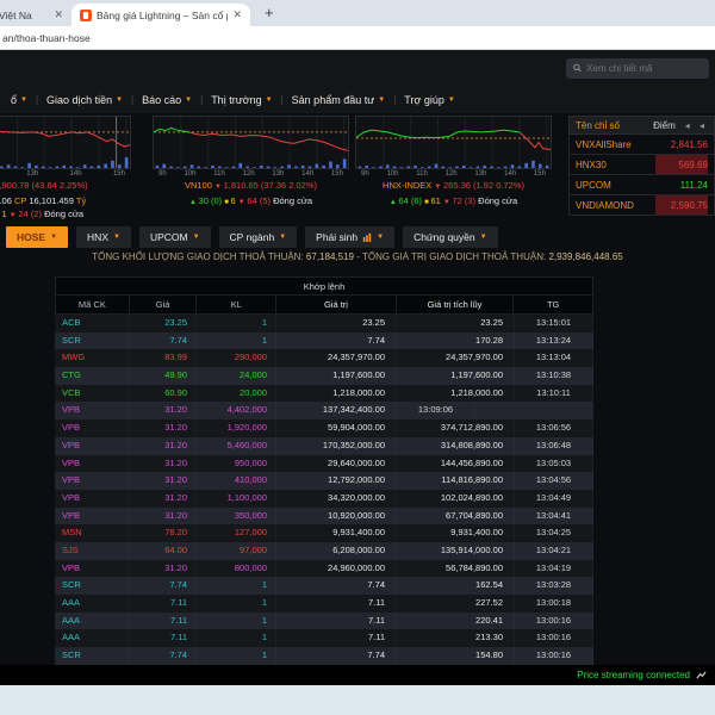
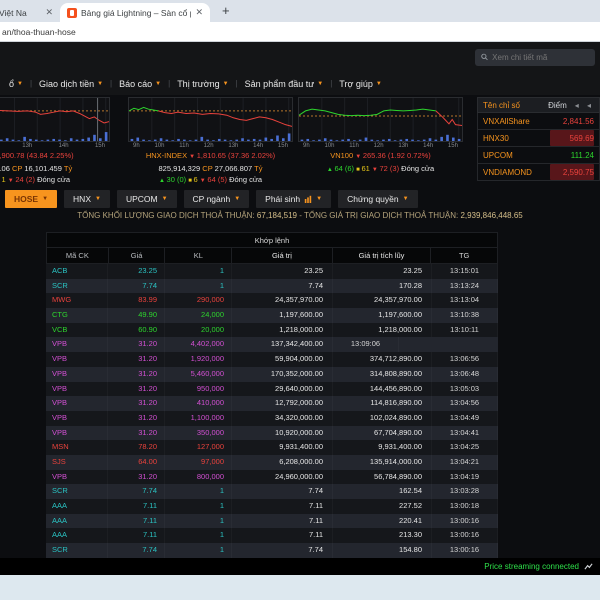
  Việt Na
  ✕
  Bảng giá Lightning – Sàn cổ
  ✕
  +
  an/thoa-thuan-hose
  Xem chi tiết mã
  ổ
  Giao dịch tiền
  Báo cáo
  |
  Thị trường
  |
  Sản phẩm đầu tư
  |
  Trợ giúp
  ,900.78 (43.84 2.25%)
  06 CP 16,101.459 Tỷ
  1 24 (2) Đóng cửa
- VN100 1,810.65 (37.36 2.02%)
+ HNX-INDEX 1,810.65 (37.36 2.02%)
+ 825,914,329 CP 27,066.807 Tỷ
  30 (0) 6 64 (5) Đóng cửa
- HNX-INDEX 265.36 (1.92 0.72%)
+ VN100 265.36 (1.92 0.72%)
  64 (6) 61 72 (3) Đóng cửa
  Tên chỉ số
  Điểm
  ◂ ◂
  VNXAllShare
  2,841.56
  HNX30
  569.69
  UPCOM
  111.24
  VNDIAMOND
  2,590.75
  HOSE
  HNX
  UPCOM
  CP ngành
  Phái sinh
  Chứng quyền
  TỔNG KHỐI LƯỢNG GIAO DỊCH THOẢ THUẬN: 67,184,519 - TỔNG GIÁ TRỊ GIAO DỊCH THOẢ THUẬN: 2,939,846,448.65
  Khớp lệnh
  Mã CK
  Giá
  KL
  Giá trị
  Giá trị tích lũy
  TG
  ACB
  23.25
  1
  23.25
  23.25
  13:15:01
  SCR
  7.74
  1
  7.74
  170.28
  13:13:24
  MWG
  83.99
  290,000
  24,357,970.00
  24,357,970.00
  13:13:04
  CTG
  49.90
  24,000
  1,197,600.00
  1,197,600.00
  13:10:38
  VCB
  60.90
  20,000
  1,218,000.00
  1,218,000.00
  13:10:11
  VPB
  31.20
  4,402,000
  137,342,400.00
  13:09:06
  VPB
  31.20
  1,920,000
  59,904,000.00
  374,712,890.00
  13:06:56
  VPB
  31.20
  5,460,000
  170,352,000.00
  314,808,890.00
  13:06:48
  VPB
  31.20
  950,000
  29,640,000.00
  144,456,890.00
  13:05:03
  VPB
  31.20
  410,000
  12,792,000.00
  114,816,890.00
  13:04:56
  VPB
  31.20
  1,100,000
  34,320,000.00
  102,024,890.00
  13:04:49
  VPB
  31.20
  350,000
  10,920,000.00
  67,704,890.00
  13:04:41
  MSN
  78.20
  127,000
  9,931,400.00
  9,931,400.00
  13:04:25
  SJS
  64.00
  97,000
  6,208,000.00
  135,914,000.00
  13:04:21
  VPB
  31.20
  800,000
  24,960,000.00
  56,784,890.00
  13:04:19
  SCR
  7.74
  1
  7.74
  162.54
  13:03:28
  AAA
  7.11
  1
  7.11
  227.52
  13:00:18
  AAA
  7.11
  1
  7.11
  220.41
  13:00:16
  AAA
  7.11
  1
  7.11
  213.30
  13:00:16
  SCR
  7.74
  1
  7.74
  154.80
  13:00:16
  Price streaming connected
